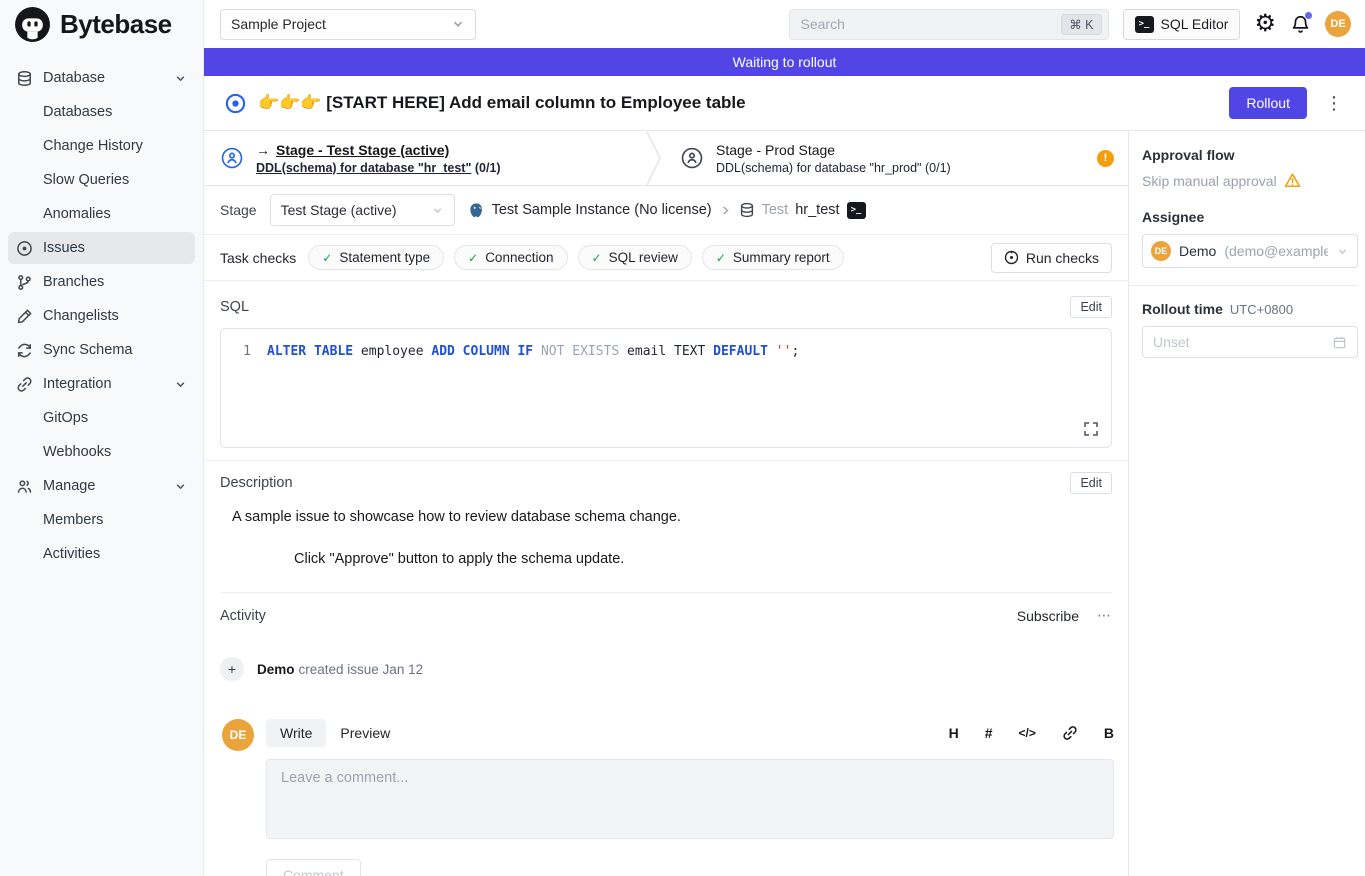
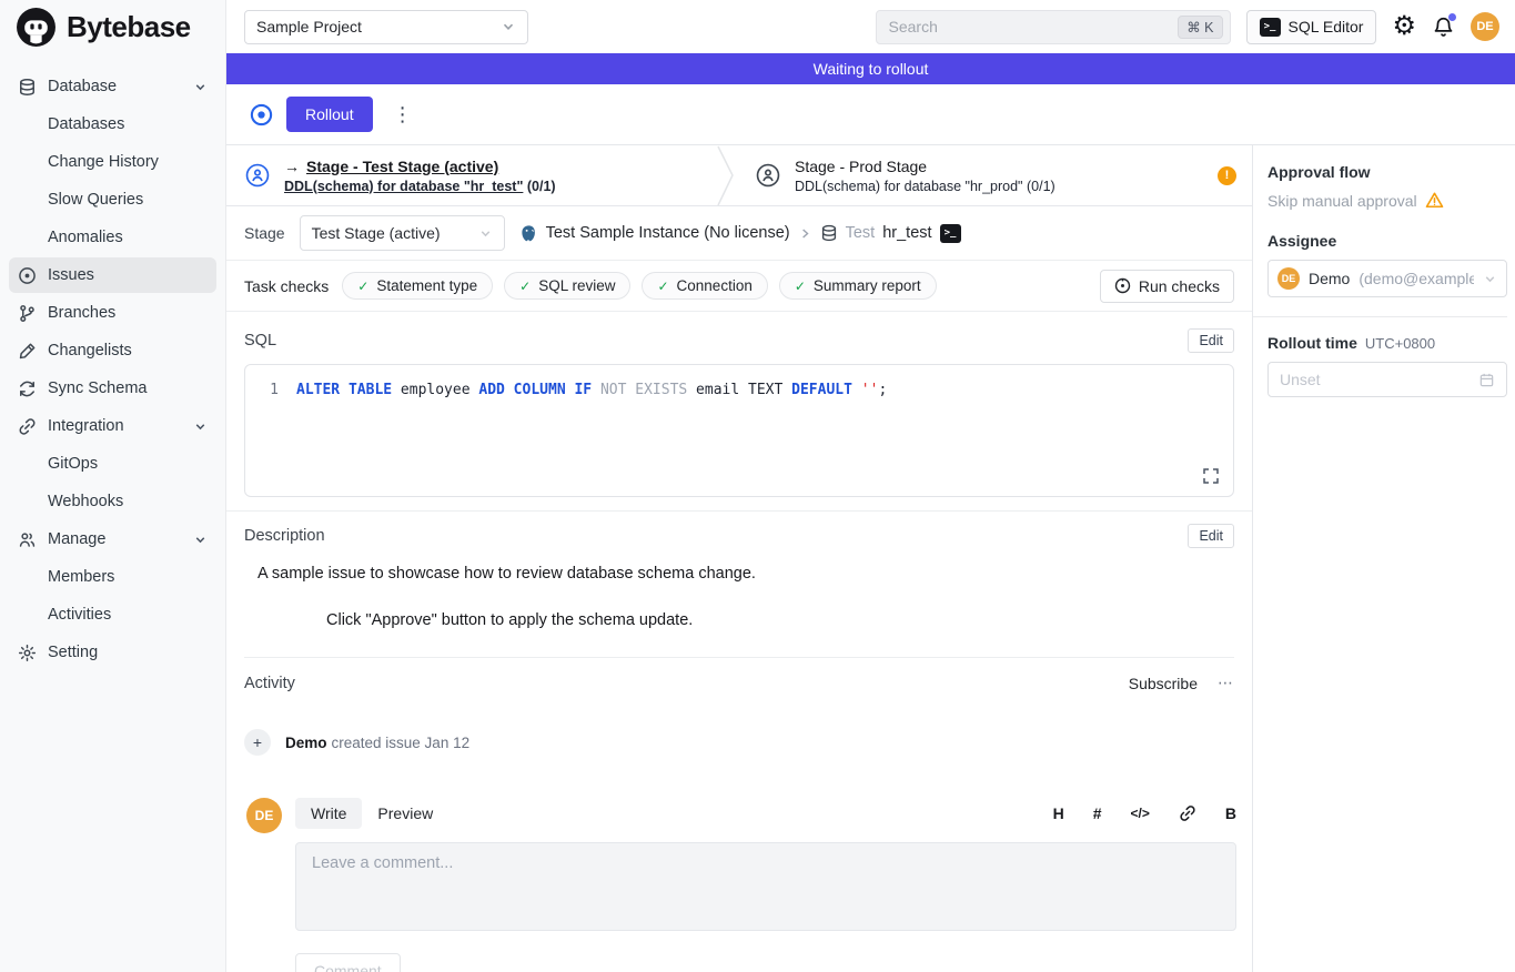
  Bytebase
  Database
  Databases
  Change History
  Slow Queries
  Anomalies
  Issues
  Branches
  Changelists
  Sync Schema
  Integration
  GitOps
  Webhooks
  Manage
  Members
  Activities
+ Setting
  Sample Project
  Search
  ⌘ K
  >_
  SQL Editor
  ⚙
  DE
  Waiting to rollout
- 👉👉👉 [START HERE] Add email column to Employee table
  Rollout
  ⋮
  →
  Stage - Test Stage (active)
  DDL(schema) for database "hr_test" (0/1)
  Stage - Prod Stage
  DDL(schema) for database "hr_prod" (0/1)
  !
  Stage
  Test Stage (active)
  Test Sample Instance (No license)
  Test
  hr_test
  >_
  Task checks
  ✓
  Statement type
  ✓
- Connection
+ SQL review
  ✓
- SQL review
+ Connection
  ✓
  Summary report
  Run checks
  SQL
  Edit
  1
  ALTER TABLE employee ADD COLUMN IF NOT EXISTS email TEXT DEFAULT '';
  Description
  Edit
  A sample issue to showcase how to review database schema change.
  Click "Approve" button to apply the schema update.
  Activity
  Subscribe
  ⋯
  +
  Demo created issue Jan 12
  DE
  Write
  Preview
  H
  #
  </>
  B
  Leave a comment...
  Comment
  Approval flow
  Skip manual approval
  Assignee
  DE
  Demo
  (demo@example
  Rollout time
  UTC+0800
  Unset
